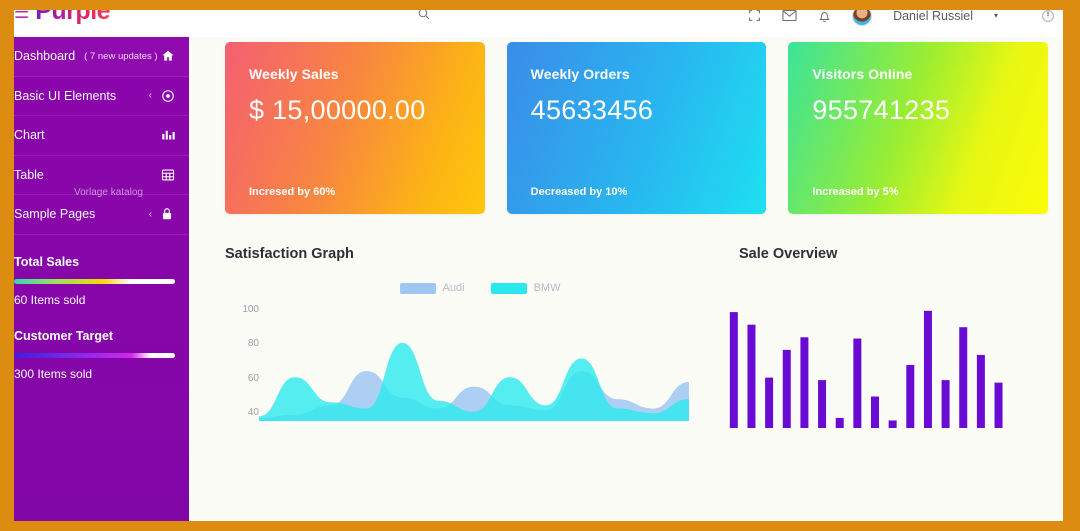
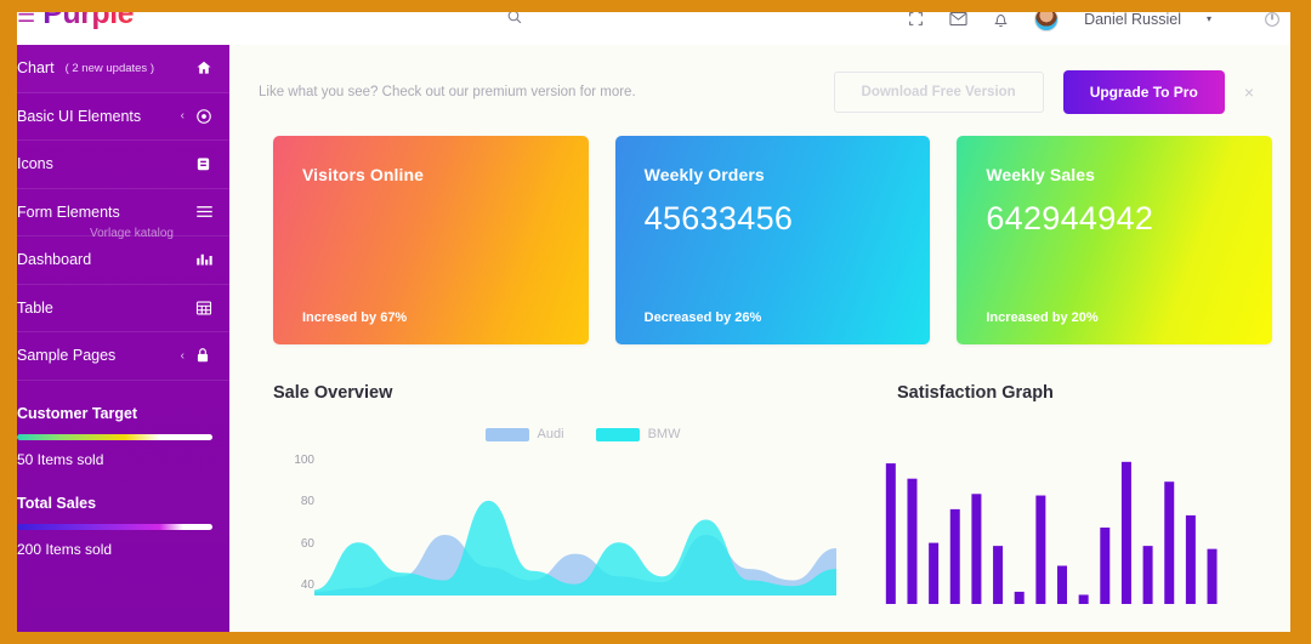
  ☰
  Purple
  Daniel Russiel
  ▾
- Dashboard
+ Chart
- ( 7 new updates )
+ ( 2 new updates )
  Basic UI Elements
  ‹
+ Icons
+ Form Elements
- Chart
+ Dashboard
  Table
  Sample Pages
  ‹
- Total Sales
+ Customer Target
- 60 Items sold
+ 50 Items sold
- Customer Target
+ Total Sales
- 300 Items sold
+ 200 Items sold
  Vorlage katalog
+ Like what you see? Check out our premium version for more.
+ Download Free Version
+ Upgrade To Pro
+ ×
- Weekly Sales
+ Visitors Online
- $ 15,00000.00
- Incresed by 60%
+ Incresed by 67%
  Weekly Orders
  45633456
- Decreased by 10%
+ Decreased by 26%
- Visitors Online
+ Weekly Sales
- 955741235
+ 642944942
- Increased by 5%
+ Increased by 20%
- Satisfaction Graph
+ Sale Overview
  Audi
  BMW
  100
  80
  60
  40
- Sale Overview
+ Satisfaction Graph
